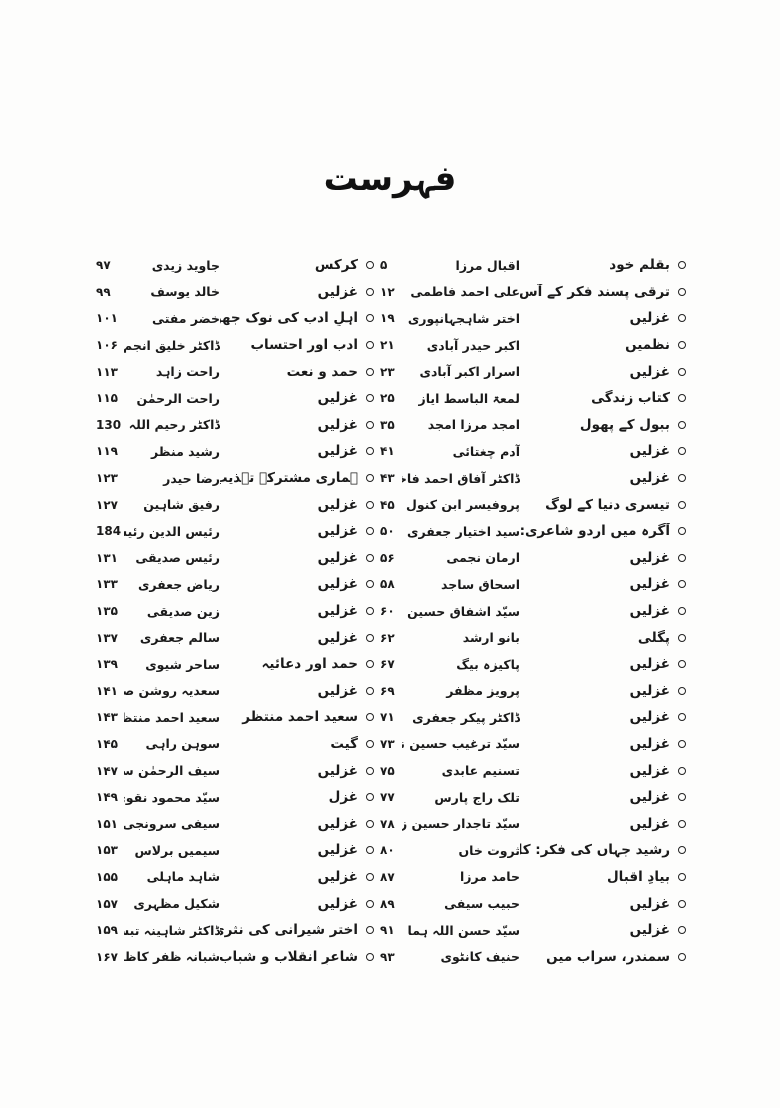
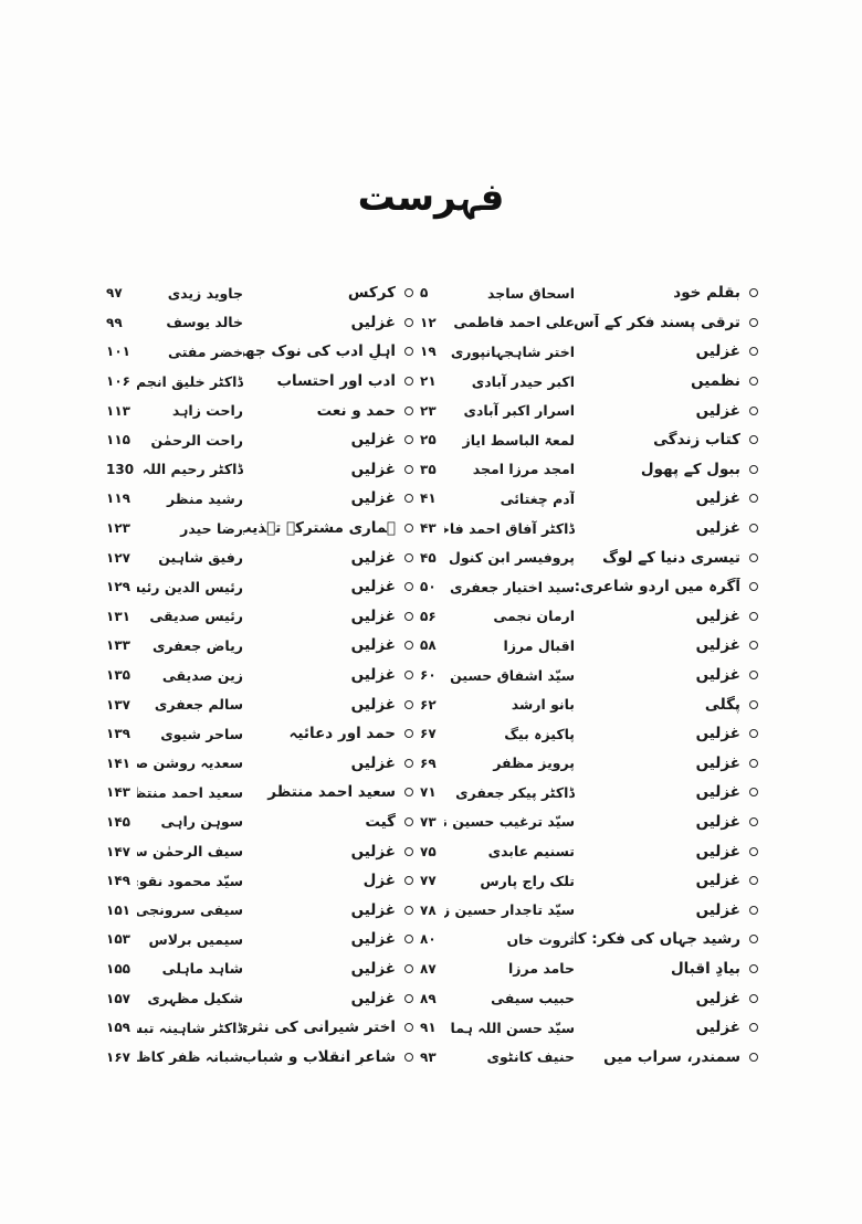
  فہرست
  بقلم خود
- اقبال مرزا
+ اسحاق ساجد
  ۵
  ترقی پسند فکر کے آس
  علی احمد فاطمی
  ۱۲
  غزلیں
  اختر شاہجہانپوری
  ۱۹
  نظمیں
  اکبر حیدر آبادی
  ۲۱
  غزلیں
  اسرار اکبر آبادی
  ۲۳
  کتاب زندگی
  لمعۃ الباسط ایاز
  ۲۵
  ببول کے پھول
  امجد مرزا امجد
  ۳۵
  غزلیں
  آدم چغتائی
  ۴۱
  غزلیں
  ڈاکٹر آفاق احمد فاخ
  ۴۳
  تیسری دنیا کے لوگ
  پروفیسر ابن کنول
  ۴۵
  آگرہ میں اردو شاعری:
  سید اختیار جعفری
  ۵۰
  غزلیں
  ارمان نجمی
  ۵۶
  غزلیں
- اسحاق ساجد
+ اقبال مرزا
  ۵۸
  غزلیں
  سیّد اشفاق حسین
  ۶۰
  پگلی
  بانو ارشد
  ۶۲
  غزلیں
  پاکیزہ بیگ
  ۶۷
  غزلیں
  پرویز مظفر
  ۶۹
  غزلیں
  ڈاکٹر پیکر جعفری
  ۷۱
  غزلیں
  سیّد ترغیب حسین ن
  ۷۳
  غزلیں
  تسنیم عابدی
  ۷۵
  غزلیں
  تلک راج پارس
  ۷۷
  غزلیں
  سیّد تاجدار حسین ز
  ۷۸
  رشید جہاں کی فکر: ک
  ثروت خاں
  ۸۰
  بیادِ اقبال
  حامد مرزا
  ۸۷
  غزلیں
  حبیب سیفی
  ۸۹
  غزلیں
  سیّد حسن اللہ ہما
  ۹۱
  سمندر، سراب میں
  حنیف کانٹوی
  ۹۳
  کرکس
  جاوید زیدی
  ۹۷
  غزلیں
  خالد یوسف
  ۹۹
  اہلِ ادب کی نوک جھ
  خضر مفتی
  ۱۰۱
  ادب اور احتساب
  ڈاکٹر خلیق انجم
  ۱۰۶
  حمد و نعت
  راحت زاہد
  ۱۱۳
  غزلیں
  راحت الرحمٰن
  ۱۱۵
  غزلیں
  ڈاکٹر رحیم اللہ
  130
  غزلیں
  رشید منظر
  ۱۱۹
  رضا حیدر
  ۱۲۳
  غزلیں
  رفیق شاہین
  ۱۲۷
  غزلیں
  رئیس الدین رئی
- 184
+ ۱۲۹
  غزلیں
  رئیس صدیقی
  ۱۳۱
  غزلیں
  ریاض جعفری
  ۱۳۳
  غزلیں
  زین صدیقی
  ۱۳۵
  غزلیں
  سالم جعفری
  ۱۳۷
  حمد اور دعائیہ
  ساحر شیوی
  ۱۳۹
  غزلیں
  سعدیہ روشن ص
  ۱۴۱
  سعید احمد منتظر
  سعید احمد منتظ
  ۱۴۳
  گیت
  سوہن راہی
  ۱۴۵
  غزلیں
  سیف الرحمٰن س
  ۱۴۷
  غزل
  سیّد محمود نقو
  ۱۴۹
  غزلیں
  سیفی سرونجی
  ۱۵۱
  غزلیں
  سیمیں برلاس
  ۱۵۳
  غزلیں
  شاہد ماہلی
  ۱۵۵
  غزلیں
  شکیل مظہری
  ۱۵۷
  ڈاکٹر شاہینہ تبس
  ۱۵۹
  شبانہ ظفر کاظ
  ۱۶۷
